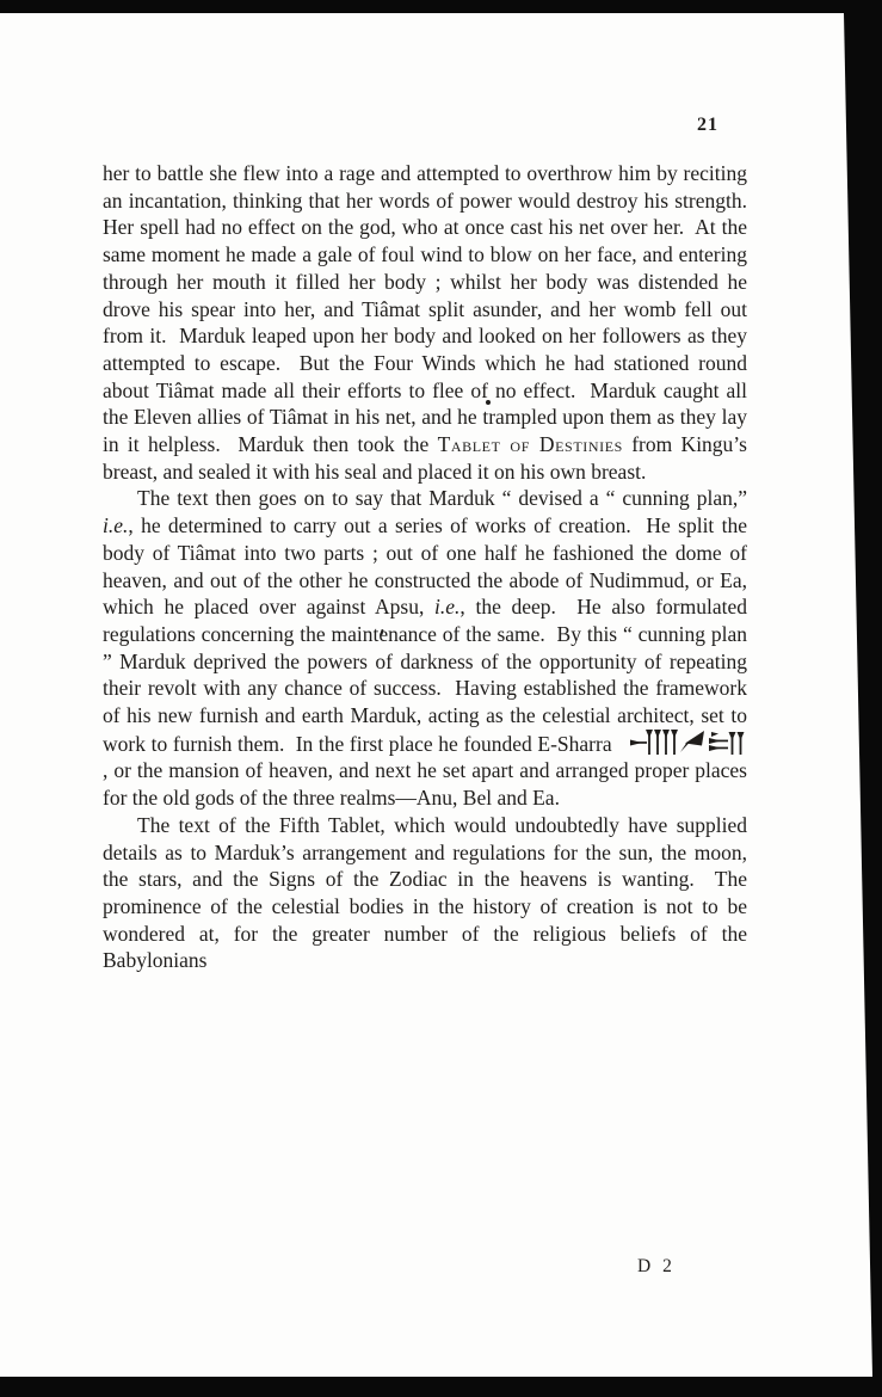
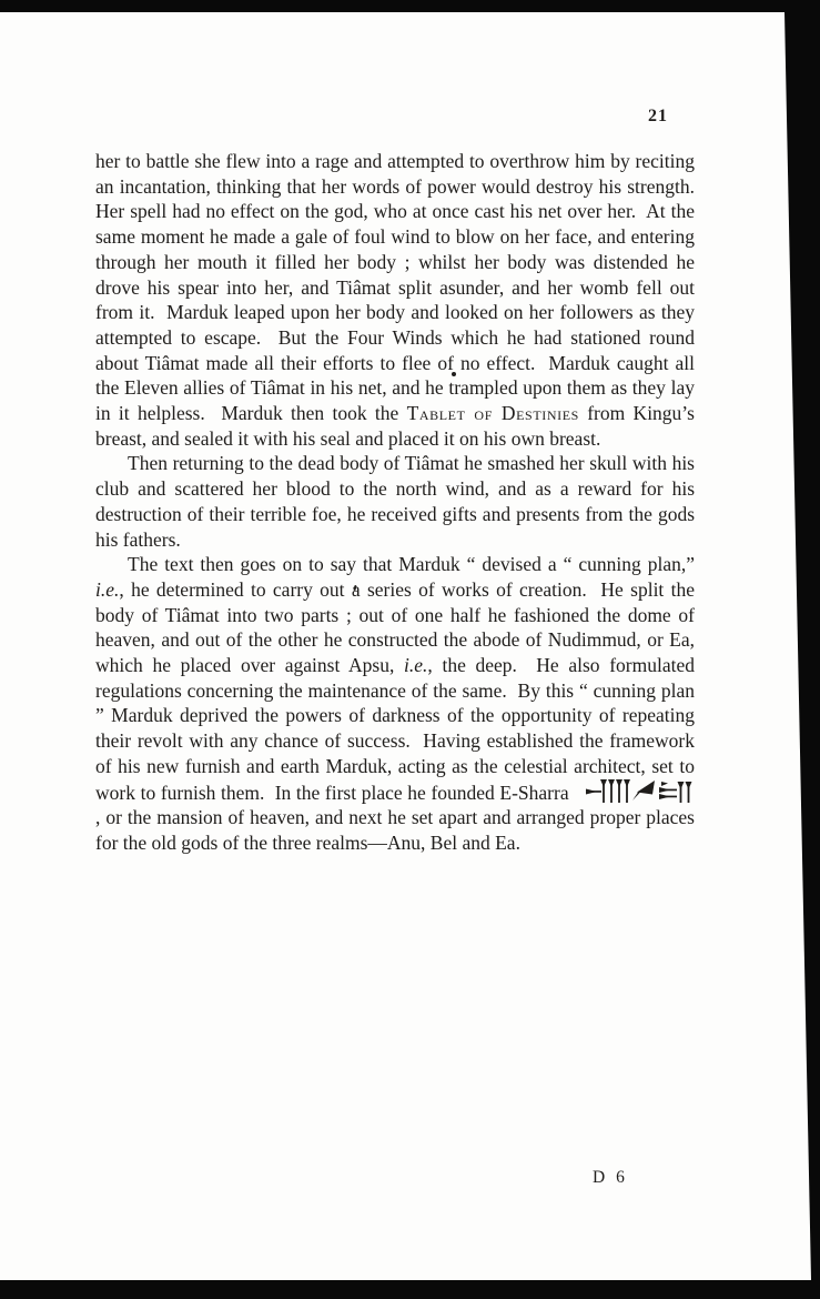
  21
  her to battle she flew into a rage and attempted to overthrow him by reciting an incantation, thinking that her words of power would destroy his strength. Her spell had no effect on the god, who at once cast his net over her. At the same moment he made a gale of foul wind to blow on her face, and entering through her mouth it filled her body ; whilst her body was distended he drove his spear into her, and Tiâmat split asunder, and her womb fell out from it. Marduk leaped upon her body and looked on her followers as they attempted to escape. But the Four Winds which he had stationed round about Tiâmat made all their efforts to flee of no effect. Marduk caught all the Eleven allies of Tiâmat in his net, and he trampled upon them as they lay in it helpless. Marduk then took the Tablet of Destinies from Kingu’s breast, and sealed it with his seal and placed it on his own breast.
+ Then returning to the dead body of Tiâmat he smashed her skull with his club and scattered her blood to the north wind, and as a reward for his destruction of their terrible foe, he received gifts and presents from the gods his fathers.
  The text then goes on to say that Marduk “ devised a “ cunning plan,” i.e., he determined to carry out a series of works of creation. He split the body of Tiâmat into two parts ; out of one half he fashioned the dome of heaven, and out of the other he constructed the abode of Nudimmud, or Ea, which he placed over against Apsu, i.e., the deep. He also formulated regulations concerning the maintenance of the same. By this “ cunning plan ” Marduk deprived the powers of darkness of the opportunity of repeating their revolt with any chance of success. Having established the framework of his new furnish and earth Marduk, acting as the celestial architect, set to work to furnish them. In the first place he founded E-Sharra , or the mansion of heaven, and next he set apart and arranged proper places for the old gods of the three realms—Anu, Bel and Ea.
- The text of the Fifth Tablet, which would undoubtedly have supplied details as to Marduk’s arrangement and regulations for the sun, the moon, the stars, and the Signs of the Zodiac in the heavens is wanting. The prominence of the celestial bodies in the history of creation is not to be wondered at, for the greater number of the religious beliefs of the Babylonians
- D 2
+ D 6
